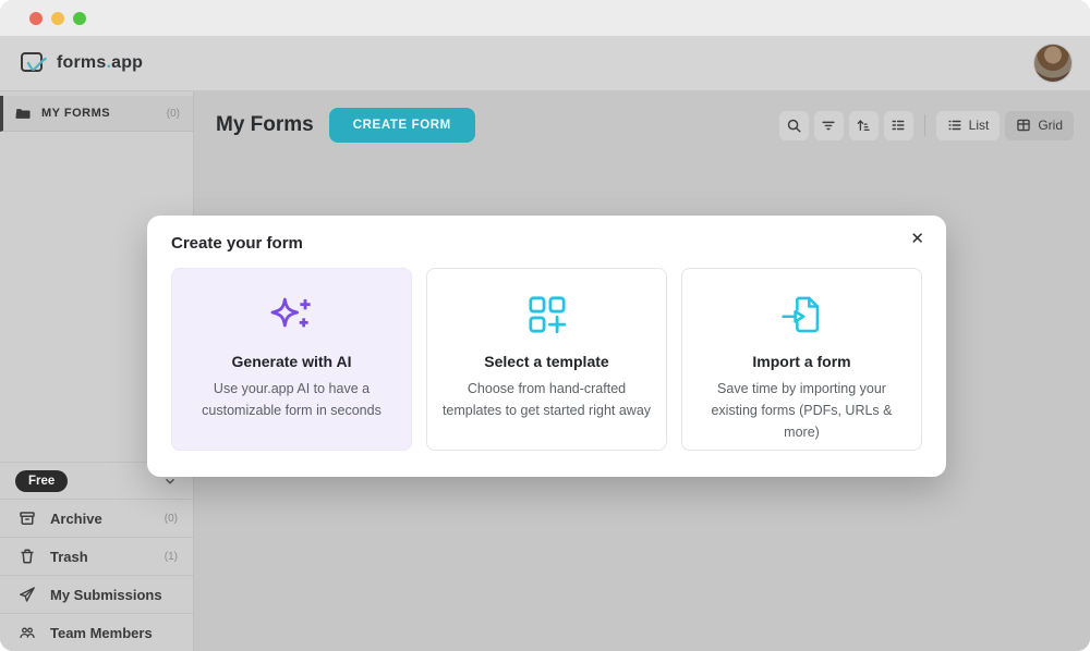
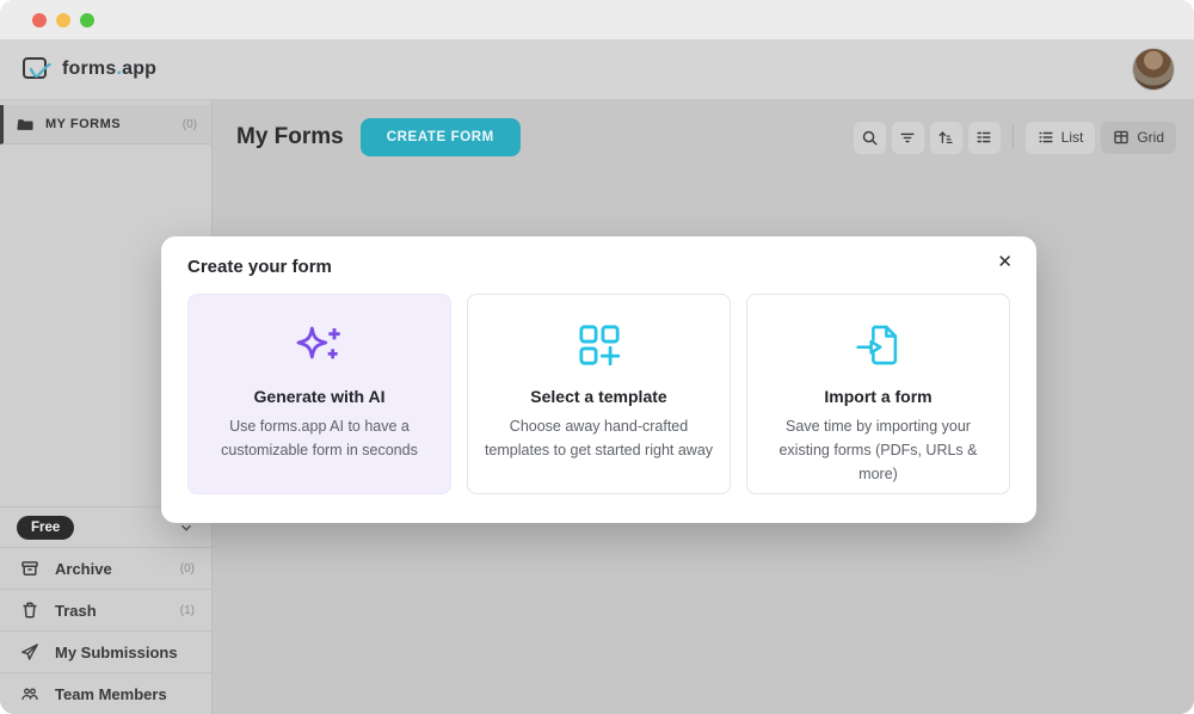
  forms.app
  MY FORMS
  (0)
  Free
  Archive
  (0)
  Trash
  (1)
  My Submissions
  Team Members
  My Forms
  CREATE FORM
  List
  Grid
  Create your form
  ✕
  Generate with AI
- Use your.app AI to have a customizable form in seconds
+ Use forms.app AI to have a customizable form in seconds
  Select a template
- Choose from hand-crafted templates to get started right away
+ Choose away hand-crafted templates to get started right away
  Import a form
  Save time by importing your existing forms (PDFs, URLs & more)
